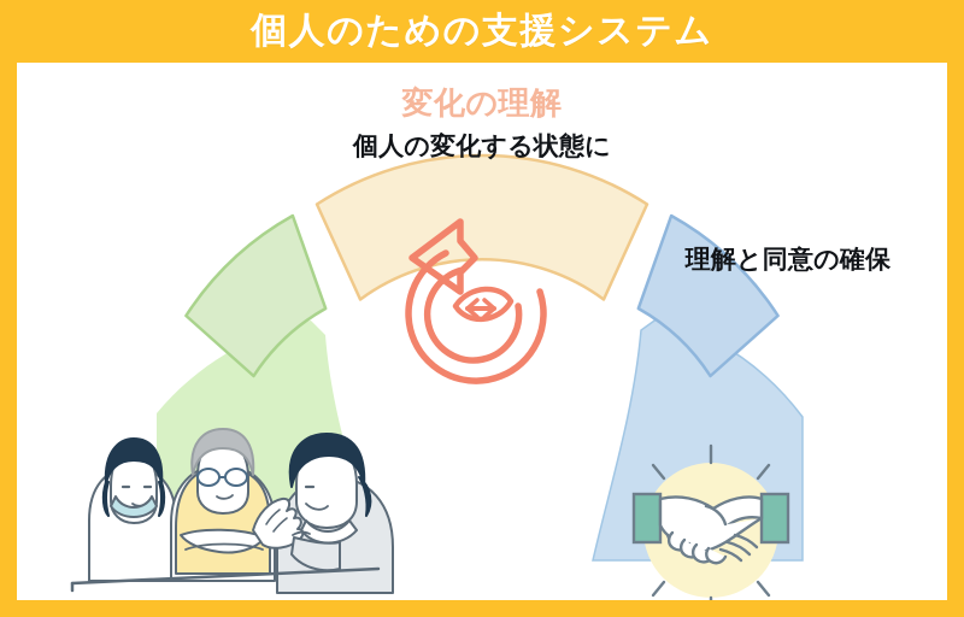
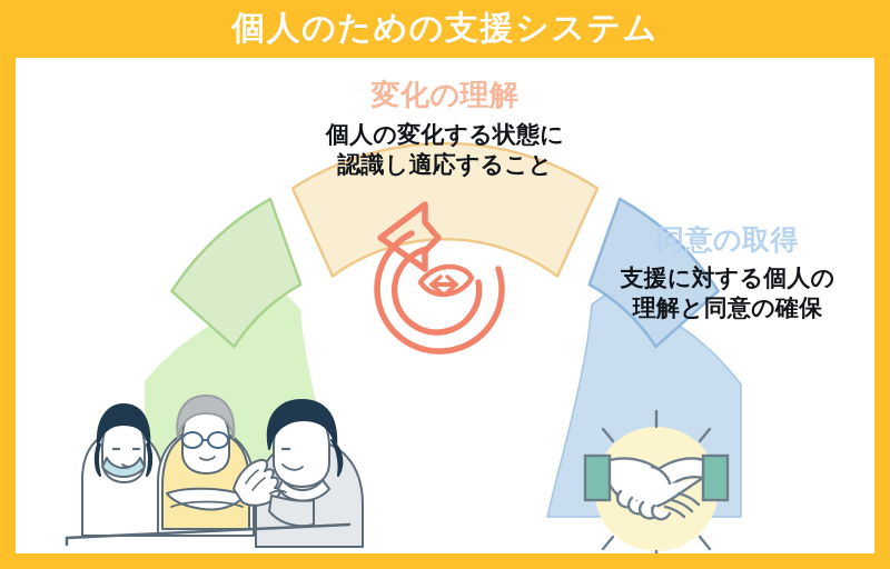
  個人のための支援システム
  変化の理解
  個人の変化する状態に
+ 認識し適応すること
+ 同意の取得
+ 支援に対する個人の
  理解と同意の確保
